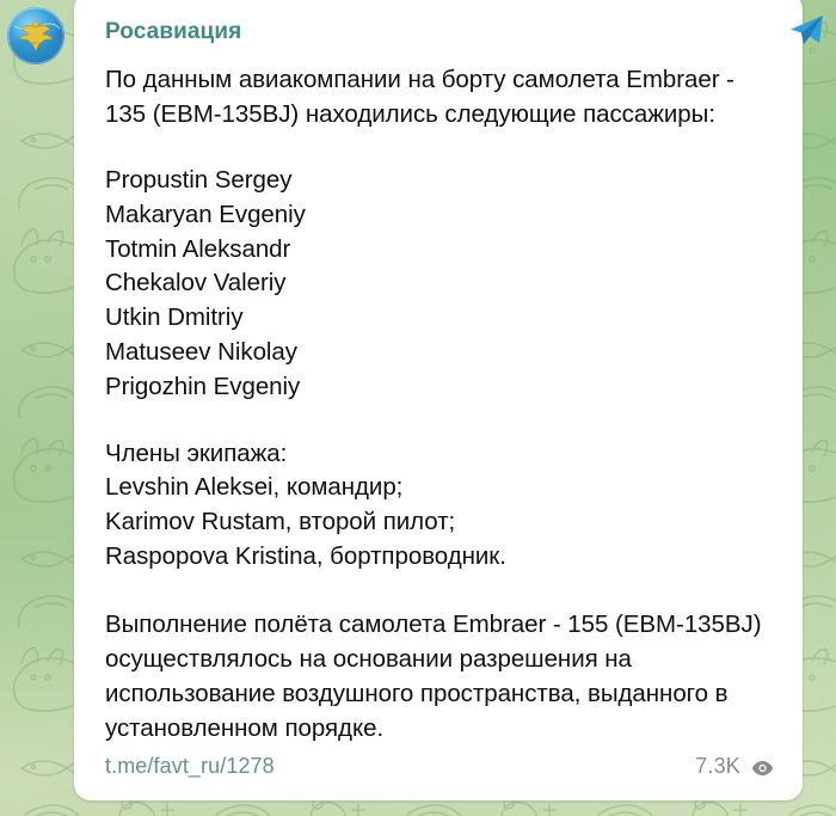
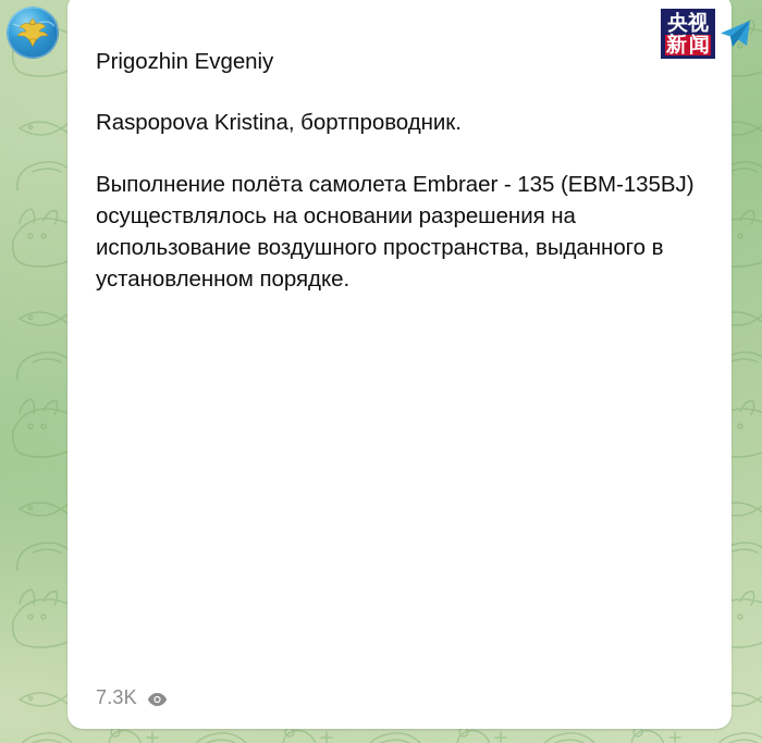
- Росавиация
- По данным авиакомпании на борту самолета Embraer - 135 (EBM-135BJ) находились следующие пассажиры:
- Propustin Sergey
- Makaryan Evgeniy
- Totmin Aleksandr
- Chekalov Valeriy
- Utkin Dmitriy
- Matuseev Nikolay
  Prigozhin Evgeniy
- Члены экипажа:
- Levshin Aleksei, командир;
- Karimov Rustam, второй пилот;
  Raspopova Kristina, бортпроводник.
- Выполнение полёта самолета Embraer - 155 (EBM-135BJ) осуществлялось на основании разрешения на использование воздушного пространства, выданного в установленном порядке.
+ Выполнение полёта самолета Embraer - 135 (EBM-135BJ) осуществлялось на основании разрешения на использование воздушного пространства, выданного в установленном порядке.
- t.me/favt_ru/1278
  7.3K
+ 央
+ 视
+ 新
+ 闻
